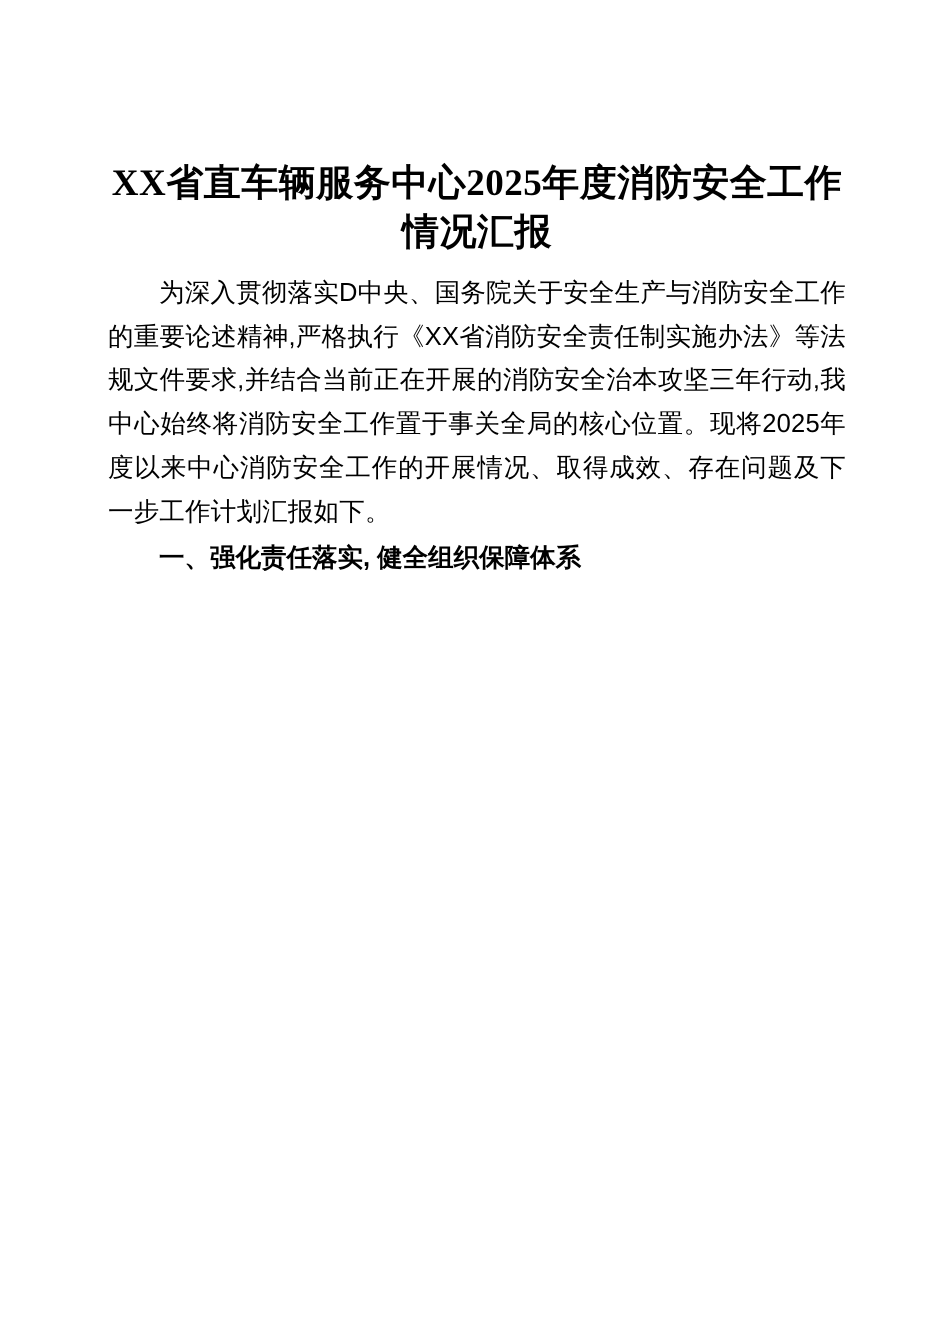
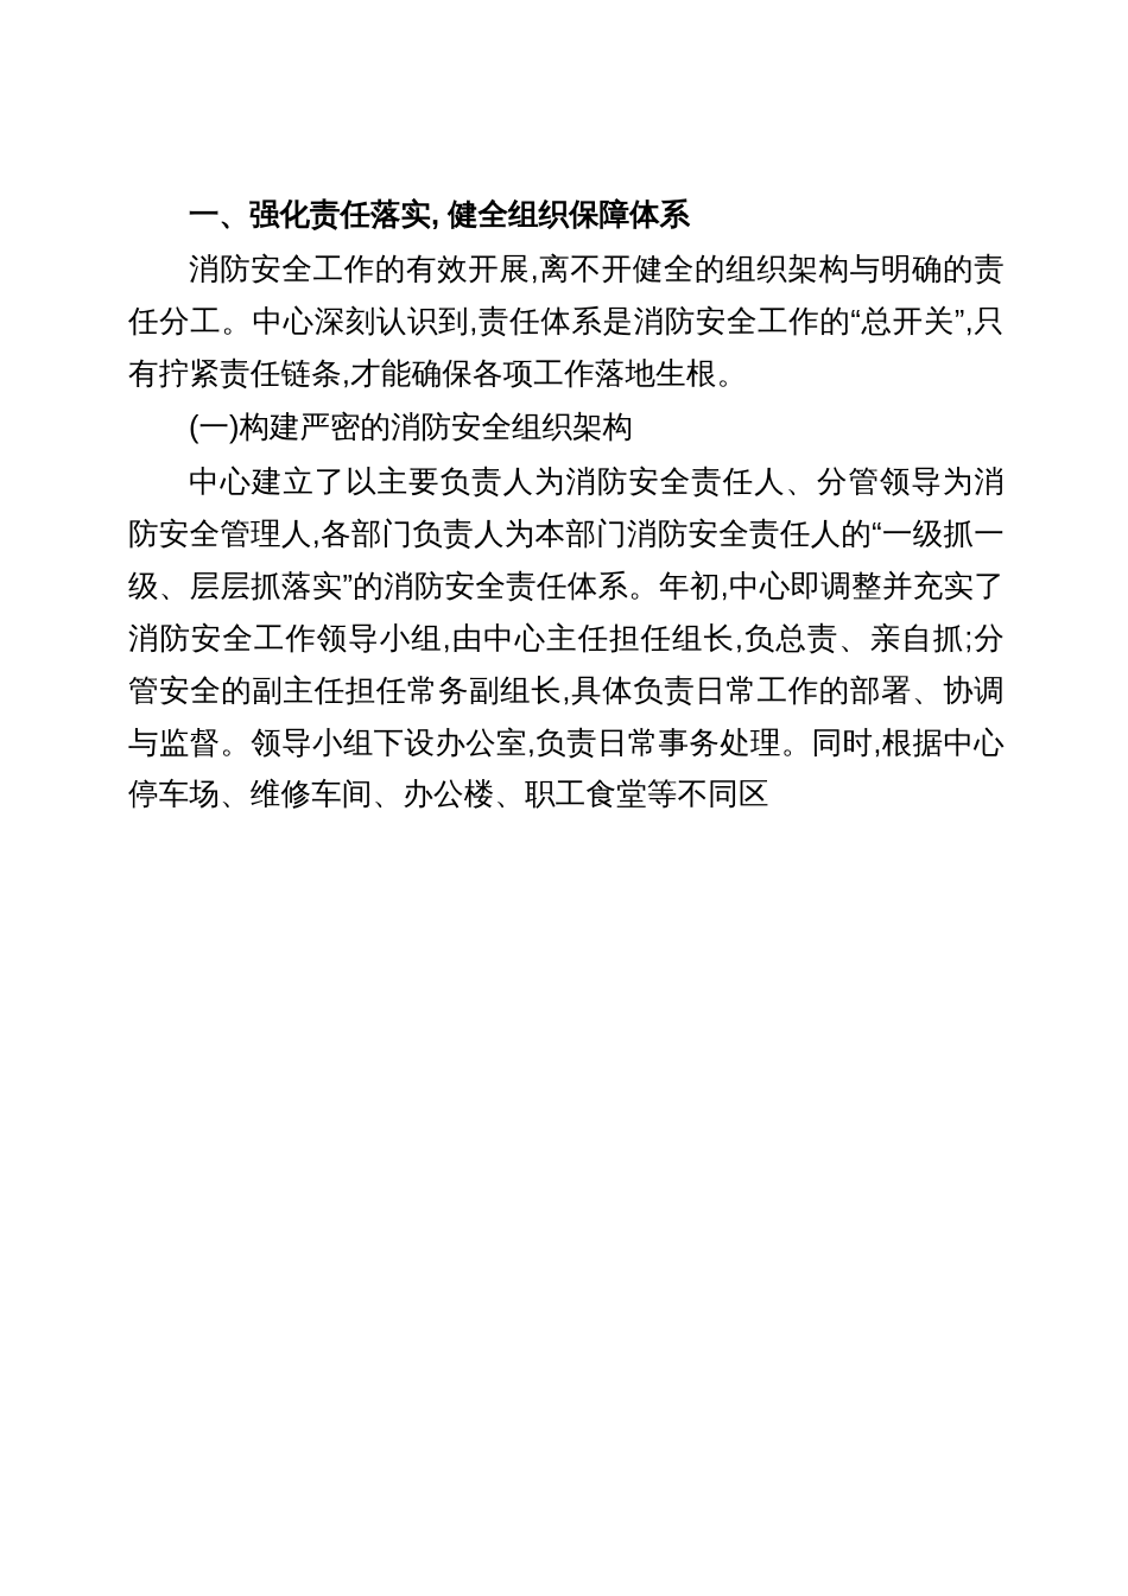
- XX省直车辆服务中心2025年度消防安全工作情况汇报
- 为深入贯彻落实D中央、国务院关于安全生产与消防安全工作的重要论述精神,严格执行《XX省消防安全责任制实施办法》等法规文件要求,并结合当前正在开展的消防安全治本攻坚三年行动,我中心始终将消防安全工作置于事关全局的核心位置。现将2025年度以来中心消防安全工作的开展情况、取得成效、存在问题及下一步工作计划汇报如下。
  一、强化责任落实, 健全组织保障体系
+ 消防安全工作的有效开展,离不开健全的组织架构与明确的责任分工。中心深刻认识到,责任体系是消防安全工作的“总开关”,只有拧紧责任链条,才能确保各项工作落地生根。
+ (一)构建严密的消防安全组织架构
+ 中心建立了以主要负责人为消防安全责任人、分管领导为消防安全管理人,各部门负责人为本部门消防安全责任人的“一级抓一级、层层抓落实”的消防安全责任体系。年初,中心即调整并充实了消防安全工作领导小组,由中心主任担任组长,负总责、亲自抓;分管安全的副主任担任常务副组长,具体负责日常工作的部署、协调与监督。领导小组下设办公室,负责日常事务处理。同时,根据中心停车场、维修车间、办公楼、职工食堂等不同区
